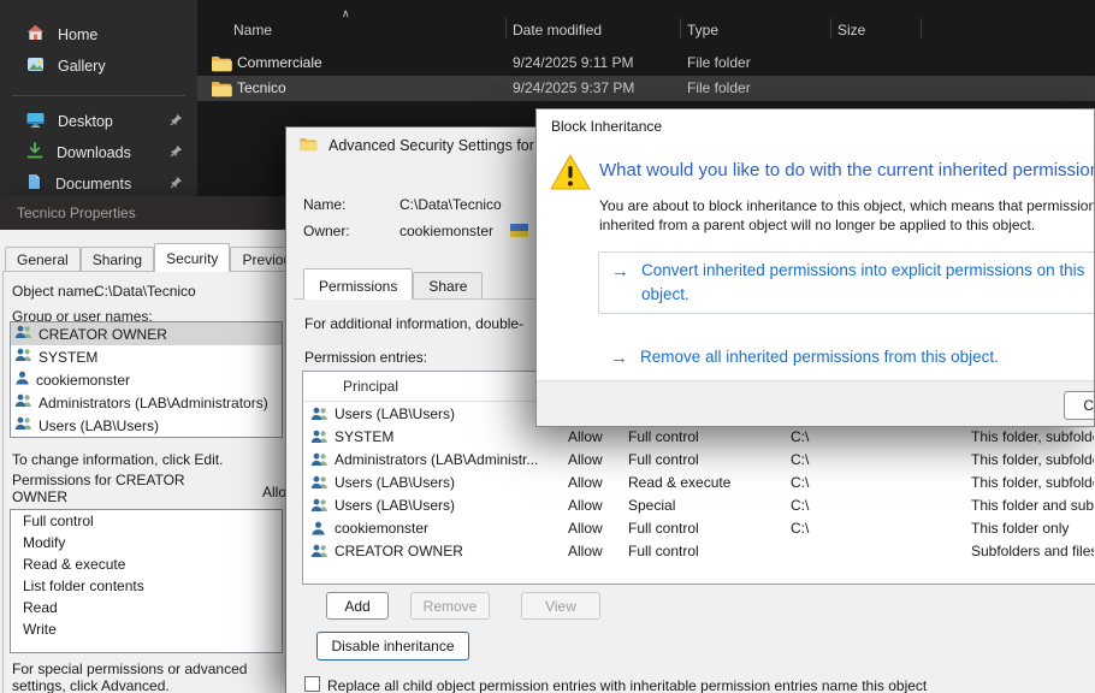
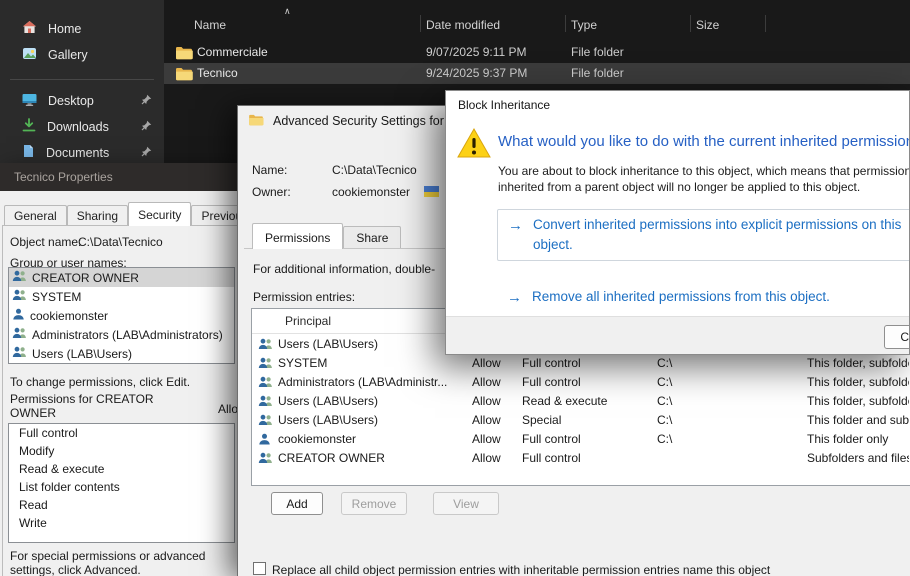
  Home
  Gallery
  Desktop
  Downloads
  Documents
  ∧
  Name
  Date modified
  Type
  Size
  Commerciale
- 9/24/2025 9:11 PM
+ 9/07/2025 9:11 PM
  File folder
  Tecnico
  9/24/2025 9:37 PM
  File folder
  Tecnico Properties
  General
  Sharing
  Security
  Object name:
  C:\Data\Tecnico
  Group or user names:
  CREATOR OWNER
  SYSTEM
  cookiemonster
  Administrators (LAB\Administrators)
  Users (LAB\Users)
- To change information, click Edit.
+ To change permissions, click Edit.
  Permissions for CREATOR OWNER
  Allo
  Full control
  Modify
  Read & execute
  List folder contents
  Read
  Write
  For special permissions or advanced settings, click Advanced.
  Advanced Security Settings for
  Name:
  C:\Data\Tecnico
  Owner:
  cookiemonster
  Permissions
  Share
  For additional information, double-
  Permission entries:
  Principal
  Users (LAB\Users)
  SYSTEM
  Allow
  Full control
  C:\
  This folder, subfold
  Administrators (LAB\Administr...
  Allow
  Full control
  C:\
  This folder, subfold
  Users (LAB\Users)
  Allow
  Read & execute
  C:\
  This folder, subfold
  Users (LAB\Users)
  Allow
  Special
  C:\
  This folder and sub
  cookiemonster
  Allow
  Full control
  C:\
  This folder only
  CREATOR OWNER
  Allow
  Full control
  Subfolders and file
  Add
  Remove
  View
- Disable inheritance
  Replace all child object permission entries with inheritable permission entries name this object
  Block Inheritance
  What would you like to do with the current inherited permissio
  You are about to block inheritance to this object, which means that permission
  inherited from a parent object will no longer be applied to this object.
  →
  Convert inherited permissions into explicit permissions on this object.
  →
  Remove all inherited permissions from this object.
